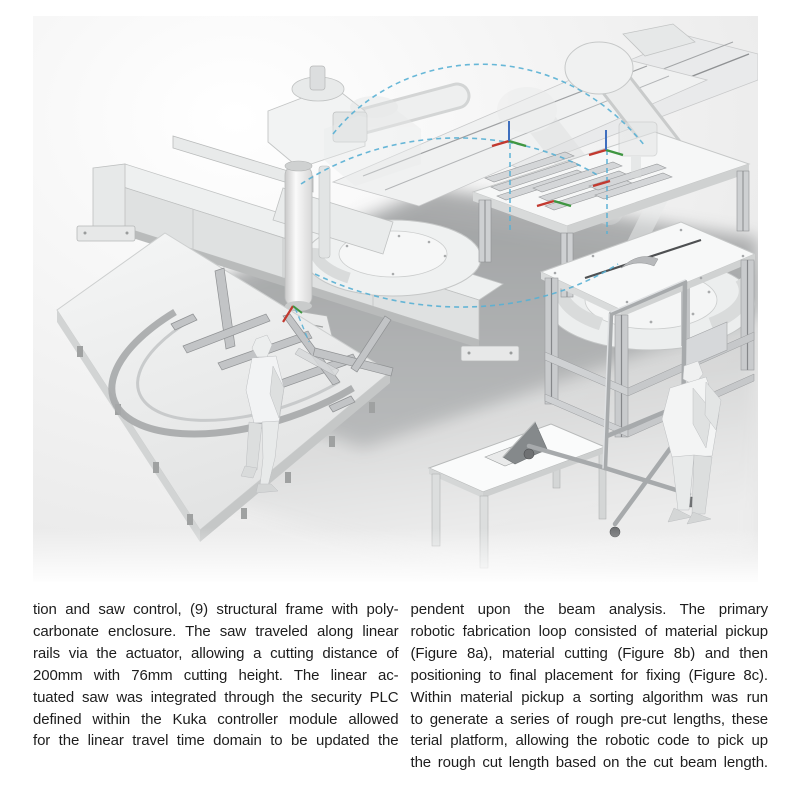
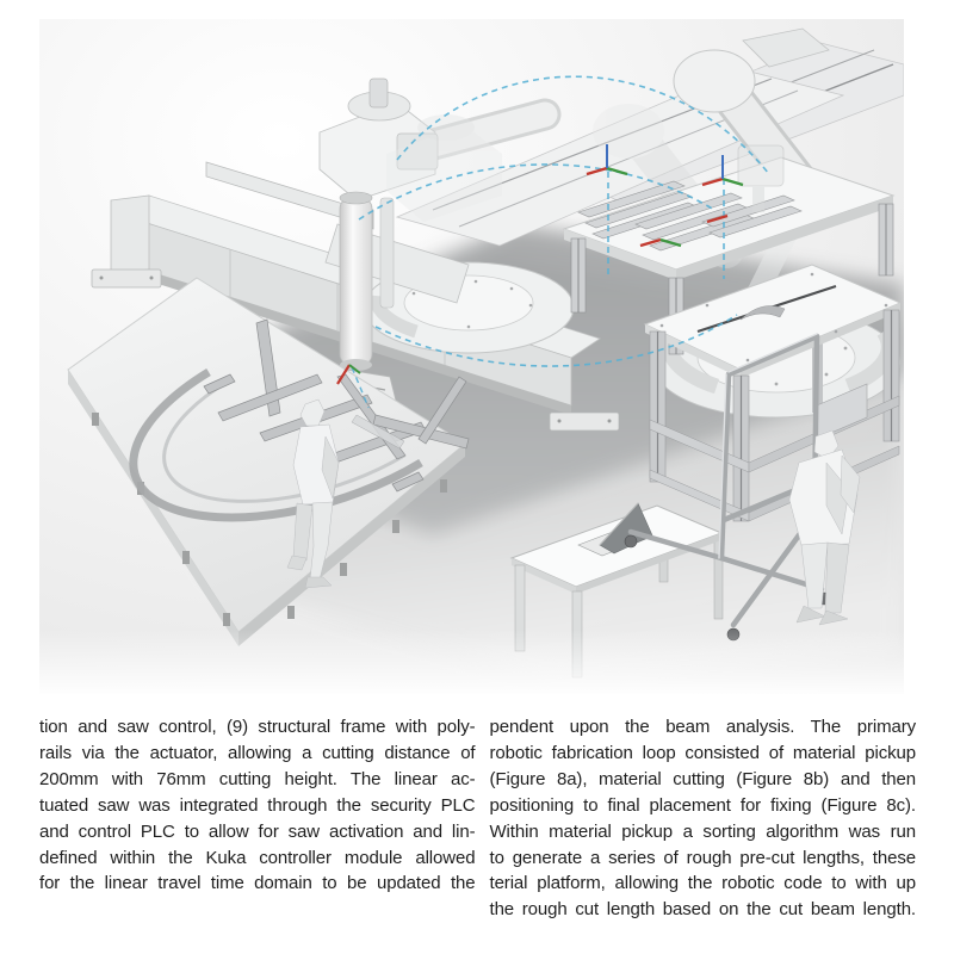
  tion and saw control, (9) structural frame with poly-
- carbonate enclosure. The saw traveled along linear
  rails via the actuator, allowing a cutting distance of
  200mm with 76mm cutting height. The linear ac-
  tuated saw was integrated through the security PLC
+ and control PLC to allow for saw activation and lin-
  defined within the Kuka controller module allowed
  for the linear travel time domain to be updated the
  pendent upon the beam analysis. The primary
  robotic fabrication loop consisted of material pickup
  (Figure 8a), material cutting (Figure 8b) and then
  positioning to final placement for fixing (Figure 8c).
  Within material pickup a sorting algorithm was run
  to generate a series of rough pre-cut lengths, these
- terial platform, allowing the robotic code to pick up
+ terial platform, allowing the robotic code to with up
  the rough cut length based on the cut beam length.
